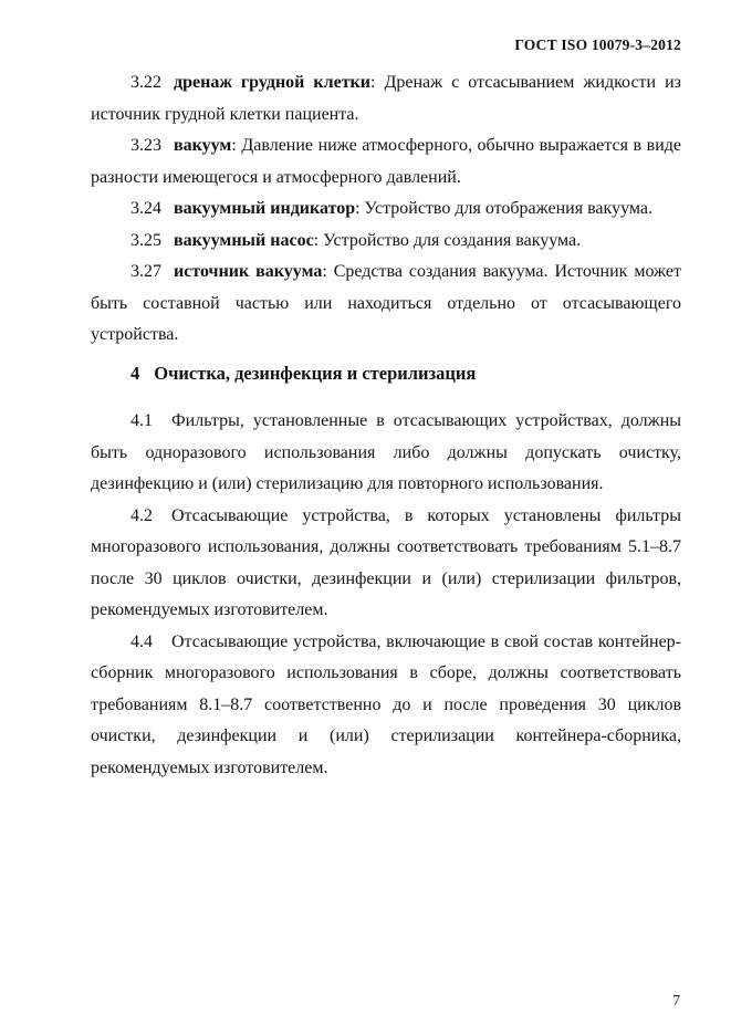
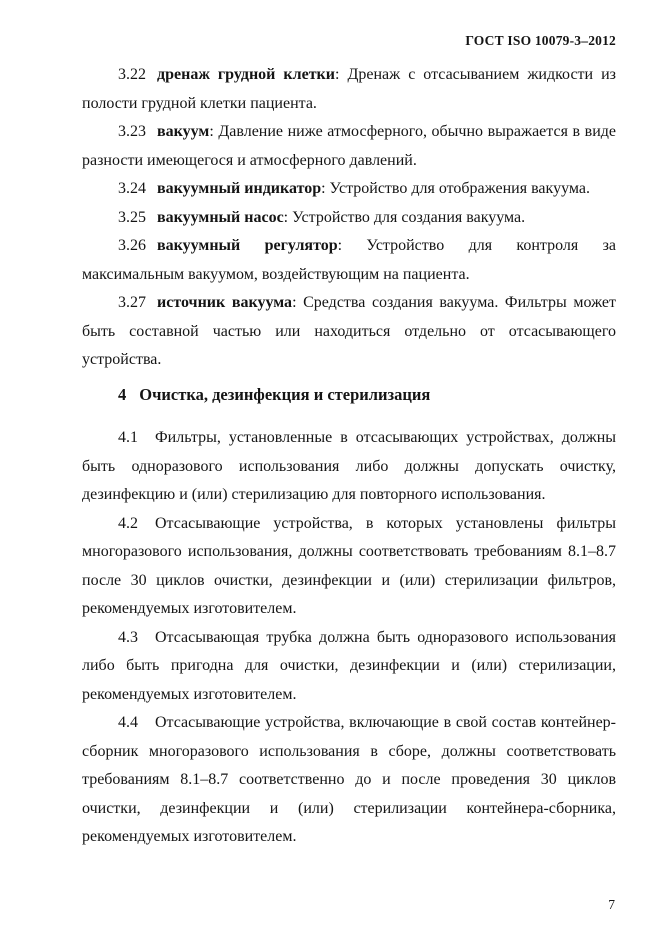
  ГОСТ ISO 10079-3–2012
- 3.22 дренаж грудной клетки: Дренаж с отсасыванием жидкости из источник грудной клетки пациента.
+ 3.22 дренаж грудной клетки: Дренаж с отсасыванием жидкости из полости грудной клетки пациента.
  3.23 вакуум: Давление ниже атмосферного, обычно выражается в виде разности имеющегося и атмосферного давлений.
  3.24 вакуумный индикатор: Устройство для отображения вакуума.
  3.25 вакуумный насос: Устройство для создания вакуума.
+ 3.26 вакуумный регулятор: Устройство для контроля за максимальным вакуумом, воздействующим на пациента.
- 3.27 источник вакуума: Средства создания вакуума. Источник может быть составной частью или находиться отдельно от отсасывающего устройства.
+ 3.27 источник вакуума: Средства создания вакуума. Фильтры может быть составной частью или находиться отдельно от отсасывающего устройства.
  4 Очистка, дезинфекция и стерилизация
  4.1 Фильтры, установленные в отсасывающих устройствах, должны быть одноразового использования либо должны допускать очистку, дезинфекцию и (или) стерилизацию для повторного использования.
- 4.2 Отсасывающие устройства, в которых установлены фильтры многоразового использования, должны соответствовать требованиям 5.1–8.7 после 30 циклов очистки, дезинфекции и (или) стерилизации фильтров, рекомендуемых изготовителем.
+ 4.2 Отсасывающие устройства, в которых установлены фильтры многоразового использования, должны соответствовать требованиям 8.1–8.7 после 30 циклов очистки, дезинфекции и (или) стерилизации фильтров, рекомендуемых изготовителем.
+ 4.3 Отсасывающая трубка должна быть одноразового использования либо быть пригодна для очистки, дезинфекции и (или) стерилизации, рекомендуемых изготовителем.
  4.4 Отсасывающие устройства, включающие в свой состав контейнер-сборник многоразового использования в сборе, должны соответствовать требованиям 8.1–8.7 соответственно до и после проведения 30 циклов очистки, дезинфекции и (или) стерилизации контейнера-сборника, рекомендуемых изготовителем.
  7
